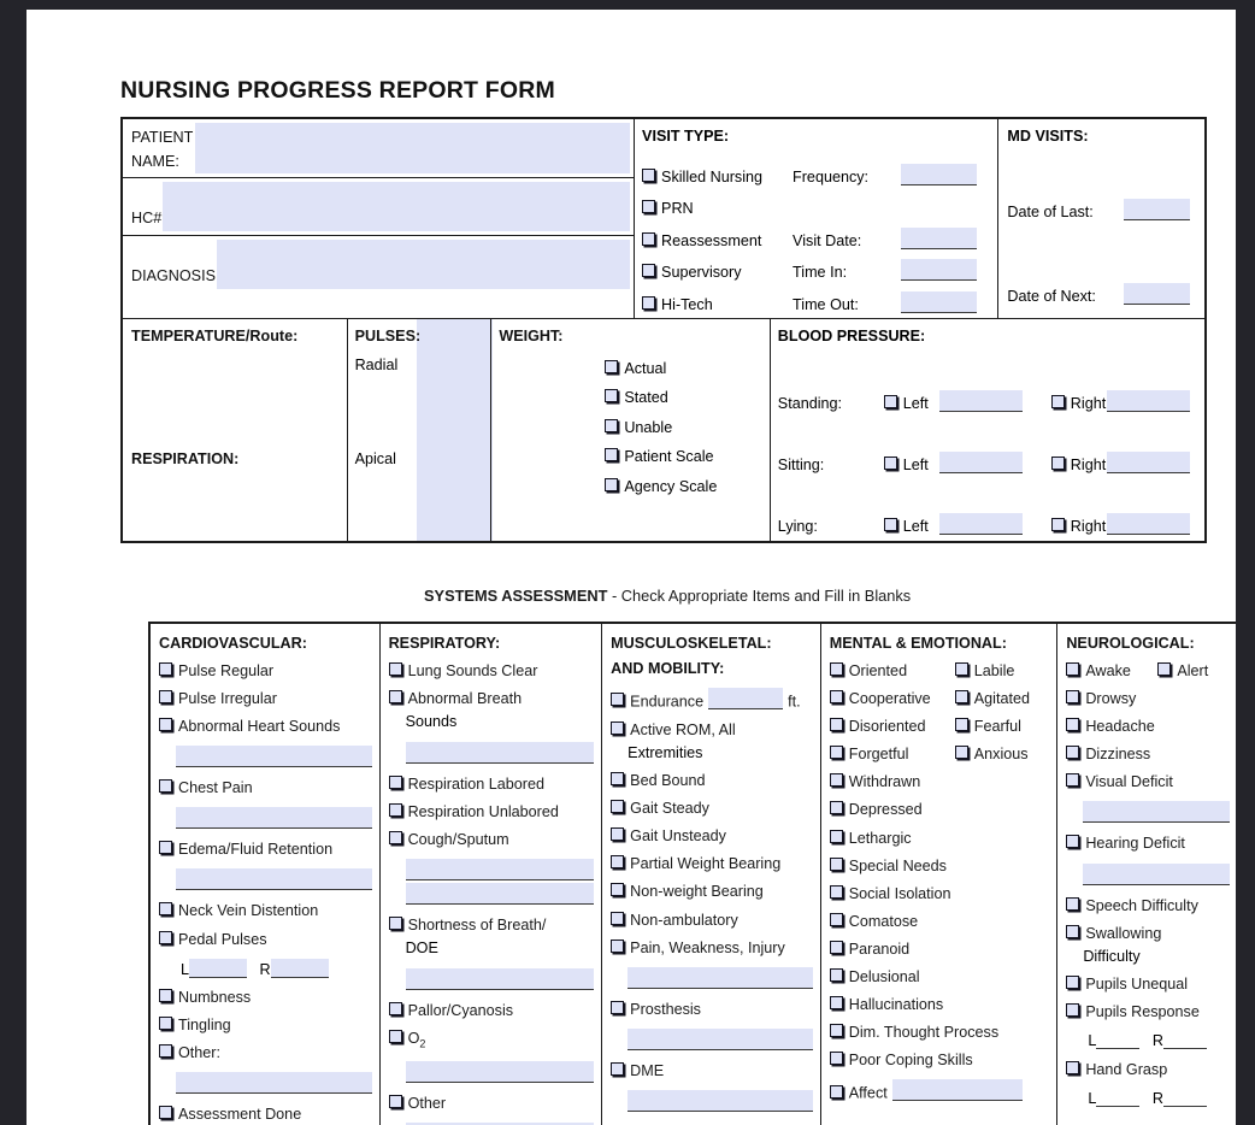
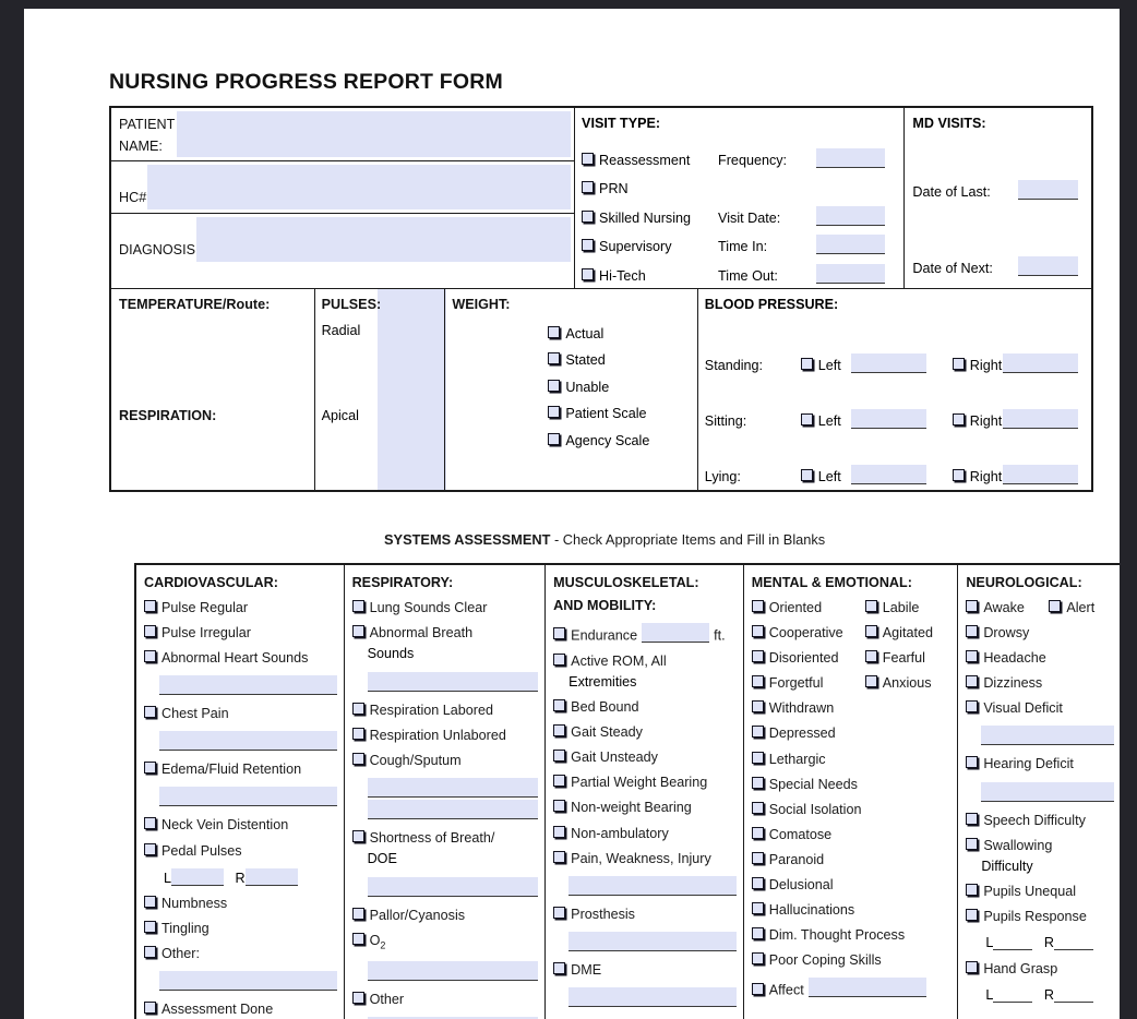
  NURSING PROGRESS REPORT FORM
  PATIENT
  NAME:
  HC#
  DIAGNOSIS
  VISIT TYPE:
- Skilled Nursing
+ Reassessment
  Frequency:
  PRN
- Reassessment
+ Skilled Nursing
  Visit Date:
  Supervisory
  Time In:
  Hi-Tech
  Time Out:
  MD VISITS:
  Date of Last:
  Date of Next:
  TEMPERATURE/Route:
  RESPIRATION:
  PULSES:
  Radial
  Apical
  WEIGHT:
  Actual
  Stated
  Unable
  Patient Scale
  Agency Scale
  BLOOD PRESSURE:
  Standing:
  Left
  Right
  Sitting:
  Left
  Right
  Lying:
  Left
  Right
  SYSTEMS ASSESSMENT - Check Appropriate Items and Fill in Blanks
  CARDIOVASCULAR:
  Pulse Regular
  Pulse Irregular
  Abnormal Heart Sounds
  Chest Pain
  Edema/Fluid Retention
  Neck Vein Distention
  Pedal Pulses
  L R
  Numbness
  Tingling
  Other:
  Assessment Done
  RESPIRATORY:
  Lung Sounds Clear
  Abnormal Breath
  Sounds
  Respiration Labored
  Respiration Unlabored
  Cough/Sputum
  Shortness of Breath/
  DOE
  Pallor/Cyanosis
  O2
  Other
  MUSCULOSKELETAL:
  AND MOBILITY:
  Endurance ft.
  Active ROM, All
  Extremities
  Bed Bound
  Gait Steady
  Gait Unsteady
  Partial Weight Bearing
  Non-weight Bearing
  Non-ambulatory
  Pain, Weakness, Injury
  Prosthesis
  DME
  MENTAL & EMOTIONAL:
  Oriented
  Cooperative
  Disoriented
  Forgetful
  Labile
  Agitated
  Fearful
  Anxious
  Withdrawn
  Depressed
  Lethargic
  Special Needs
  Social Isolation
  Comatose
  Paranoid
  Delusional
  Hallucinations
  Dim. Thought Process
  Poor Coping Skills
  Affect
  NEUROLOGICAL:
  Awake
  Alert
  Drowsy
  Headache
  Dizziness
  Visual Deficit
  Hearing Deficit
  Speech Difficulty
  Swallowing
  Difficulty
  Pupils Unequal
  Pupils Response
  L R
  Hand Grasp
  L R
